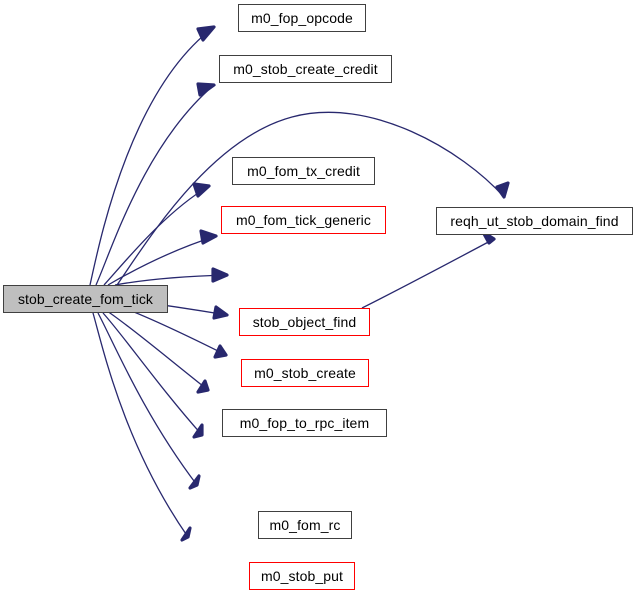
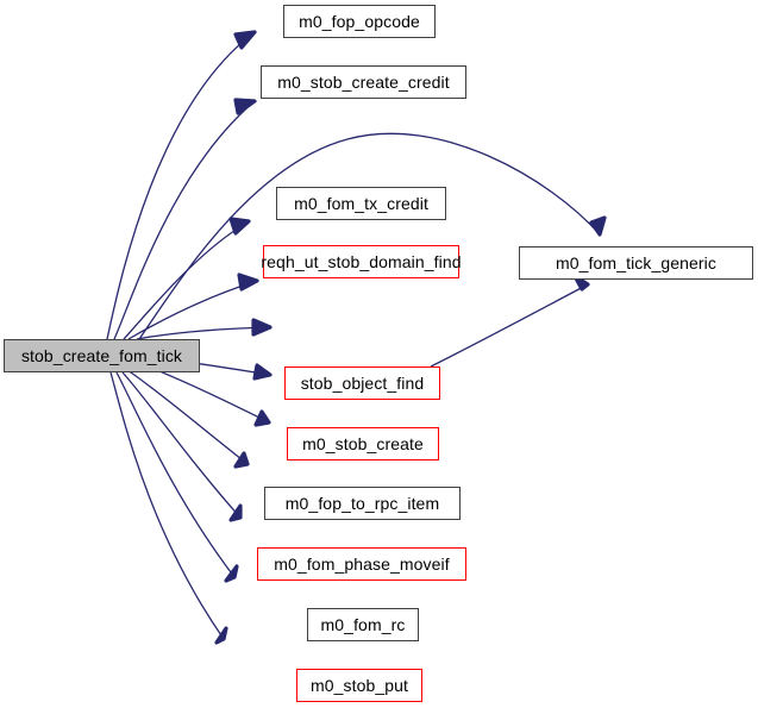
  stob_create_fom_tick
  m0_fop_opcode
  m0_stob_create_credit
  m0_fom_tx_credit
- m0_fom_tick_generic
+ reqh_ut_stob_domain_find
  stob_object_find
  m0_stob_create
  m0_fop_to_rpc_item
+ m0_fom_phase_moveif
  m0_fom_rc
  m0_stob_put
- reqh_ut_stob_domain_find
+ m0_fom_tick_generic
